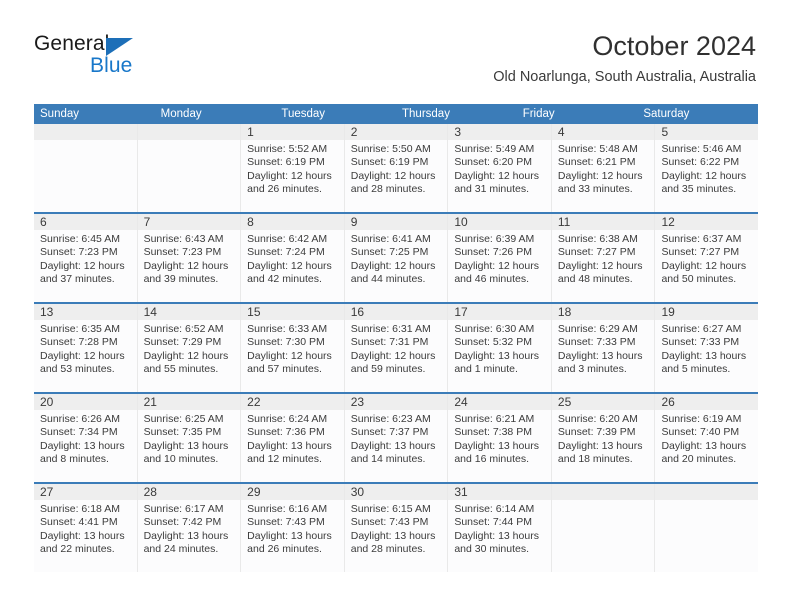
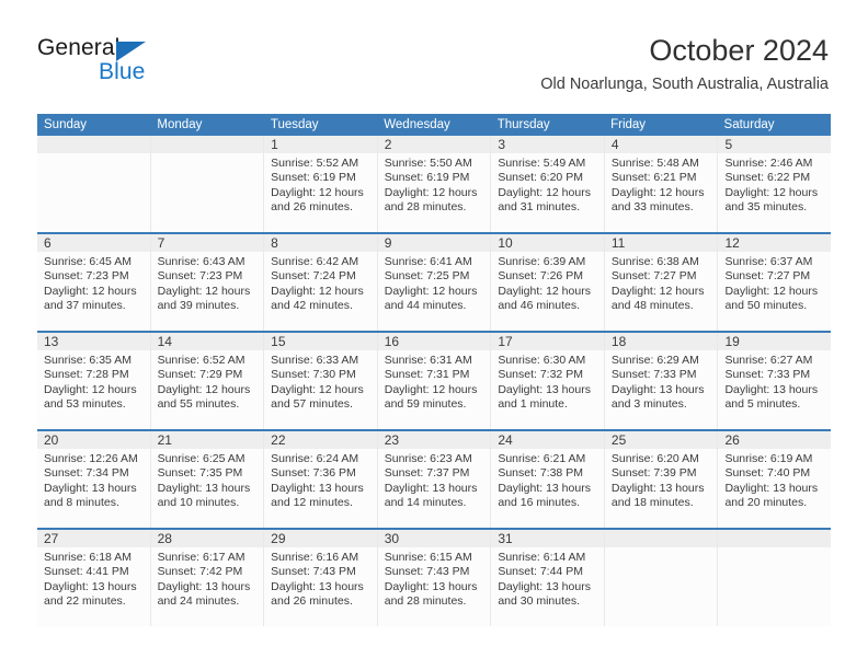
  General
  Blue
  October 2024
  Old Noarlunga, South Australia, Australia
  Sunday
  Monday
  Tuesday
+ Wednesday
  Thursday
  Friday
  Saturday
  1
  Sunrise: 5:52 AM
  Sunset: 6:19 PM
  Daylight: 12 hours
  and 26 minutes.
  2
  Sunrise: 5:50 AM
  Sunset: 6:19 PM
  Daylight: 12 hours
  and 28 minutes.
  3
  Sunrise: 5:49 AM
  Sunset: 6:20 PM
  Daylight: 12 hours
  and 31 minutes.
  4
  Sunrise: 5:48 AM
  Sunset: 6:21 PM
  Daylight: 12 hours
  and 33 minutes.
  5
- Sunrise: 5:46 AM
+ Sunrise: 2:46 AM
  Sunset: 6:22 PM
  Daylight: 12 hours
  and 35 minutes.
  6
  Sunrise: 6:45 AM
  Sunset: 7:23 PM
  Daylight: 12 hours
  and 37 minutes.
  7
  Sunrise: 6:43 AM
  Sunset: 7:23 PM
  Daylight: 12 hours
  and 39 minutes.
  8
  Sunrise: 6:42 AM
  Sunset: 7:24 PM
  Daylight: 12 hours
  and 42 minutes.
  9
  Sunrise: 6:41 AM
  Sunset: 7:25 PM
  Daylight: 12 hours
  and 44 minutes.
  10
  Sunrise: 6:39 AM
  Sunset: 7:26 PM
  Daylight: 12 hours
  and 46 minutes.
  11
  Sunrise: 6:38 AM
  Sunset: 7:27 PM
  Daylight: 12 hours
  and 48 minutes.
  12
  Sunrise: 6:37 AM
  Sunset: 7:27 PM
  Daylight: 12 hours
  and 50 minutes.
  13
  Sunrise: 6:35 AM
  Sunset: 7:28 PM
  Daylight: 12 hours
  and 53 minutes.
  14
  Sunrise: 6:52 AM
  Sunset: 7:29 PM
  Daylight: 12 hours
  and 55 minutes.
  15
  Sunrise: 6:33 AM
  Sunset: 7:30 PM
  Daylight: 12 hours
  and 57 minutes.
  16
  Sunrise: 6:31 AM
  Sunset: 7:31 PM
  Daylight: 12 hours
  and 59 minutes.
  17
  Sunrise: 6:30 AM
- Sunset: 5:32 PM
+ Sunset: 7:32 PM
  Daylight: 13 hours
  and 1 minute.
  18
  Sunrise: 6:29 AM
  Sunset: 7:33 PM
  Daylight: 13 hours
  and 3 minutes.
  19
  Sunrise: 6:27 AM
  Sunset: 7:33 PM
  Daylight: 13 hours
  and 5 minutes.
  20
- Sunrise: 6:26 AM
+ Sunrise: 12:26 AM
  Sunset: 7:34 PM
  Daylight: 13 hours
  and 8 minutes.
  21
  Sunrise: 6:25 AM
  Sunset: 7:35 PM
  Daylight: 13 hours
  and 10 minutes.
  22
  Sunrise: 6:24 AM
  Sunset: 7:36 PM
  Daylight: 13 hours
  and 12 minutes.
  23
  Sunrise: 6:23 AM
  Sunset: 7:37 PM
  Daylight: 13 hours
  and 14 minutes.
  24
  Sunrise: 6:21 AM
  Sunset: 7:38 PM
  Daylight: 13 hours
  and 16 minutes.
  25
  Sunrise: 6:20 AM
  Sunset: 7:39 PM
  Daylight: 13 hours
  and 18 minutes.
  26
  Sunrise: 6:19 AM
  Sunset: 7:40 PM
  Daylight: 13 hours
  and 20 minutes.
  27
  Sunrise: 6:18 AM
  Sunset: 4:41 PM
  Daylight: 13 hours
  and 22 minutes.
  28
  Sunrise: 6:17 AM
  Sunset: 7:42 PM
  Daylight: 13 hours
  and 24 minutes.
  29
  Sunrise: 6:16 AM
  Sunset: 7:43 PM
  Daylight: 13 hours
  and 26 minutes.
  30
  Sunrise: 6:15 AM
  Sunset: 7:43 PM
  Daylight: 13 hours
  and 28 minutes.
  31
  Sunrise: 6:14 AM
  Sunset: 7:44 PM
  Daylight: 13 hours
  and 30 minutes.
